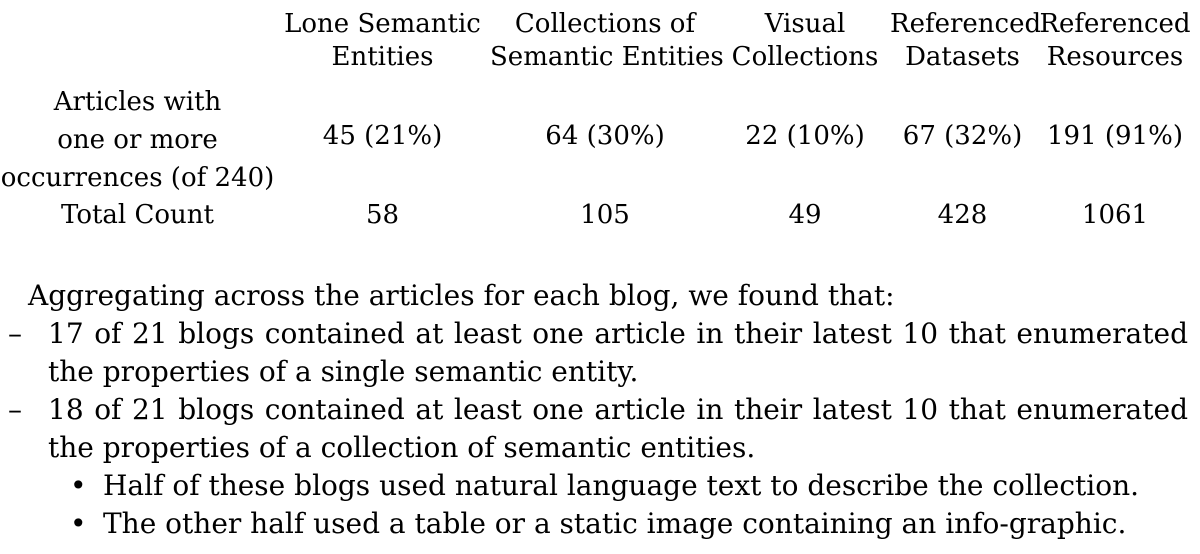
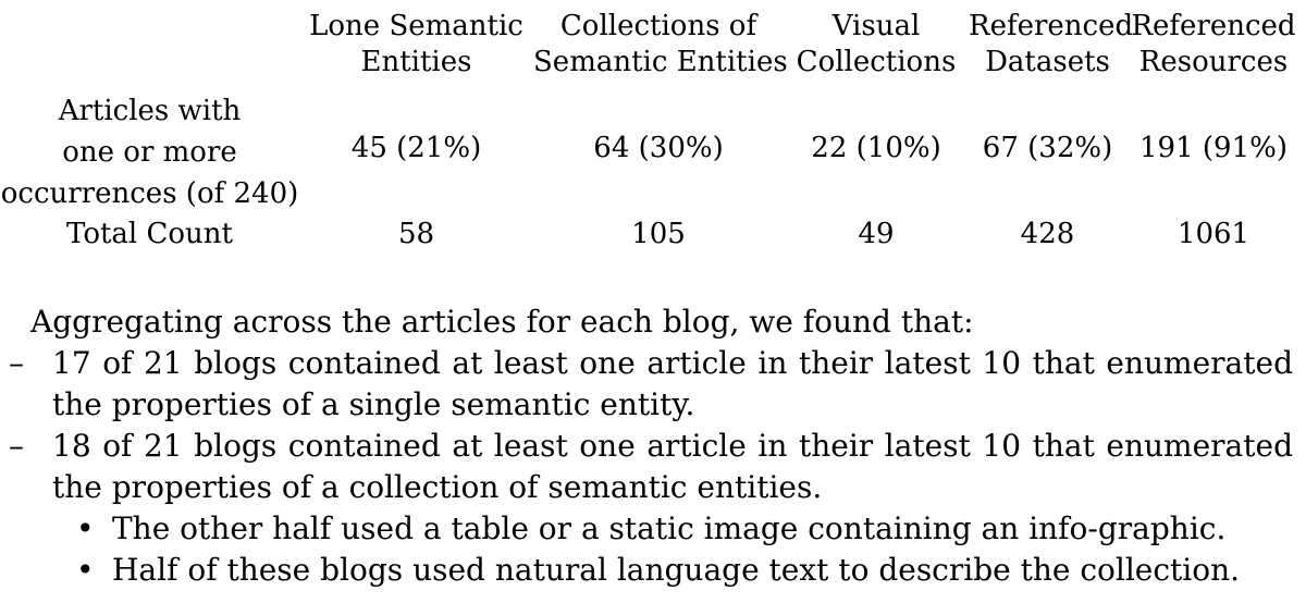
  Lone Semantic
  Entities
  Collections of
  Semantic Entities
  Visual
  Collections
  Referenced
  Datasets
  Referenced
  Resources
  Articles with
  one or more
  occurrences (of 240)
  45 (21%)
  64 (30%)
  22 (10%)
  67 (32%)
  191 (91%)
  Total Count
  58
  105
  49
  428
  1061
  Aggregating across the articles for each blog, we found that:
  –
  17 of 21 blogs contained at least one article in their latest 10 that enumerated the properties of a single semantic entity.
  –
  18 of 21 blogs contained at least one article in their latest 10 that enumerated the properties of a collection of semantic entities.
  •
- Half of these blogs used natural language text to describe the collection.
+ The other half used a table or a static image containing an info-graphic.
  •
- The other half used a table or a static image containing an info-graphic.
+ Half of these blogs used natural language text to describe the collection.
